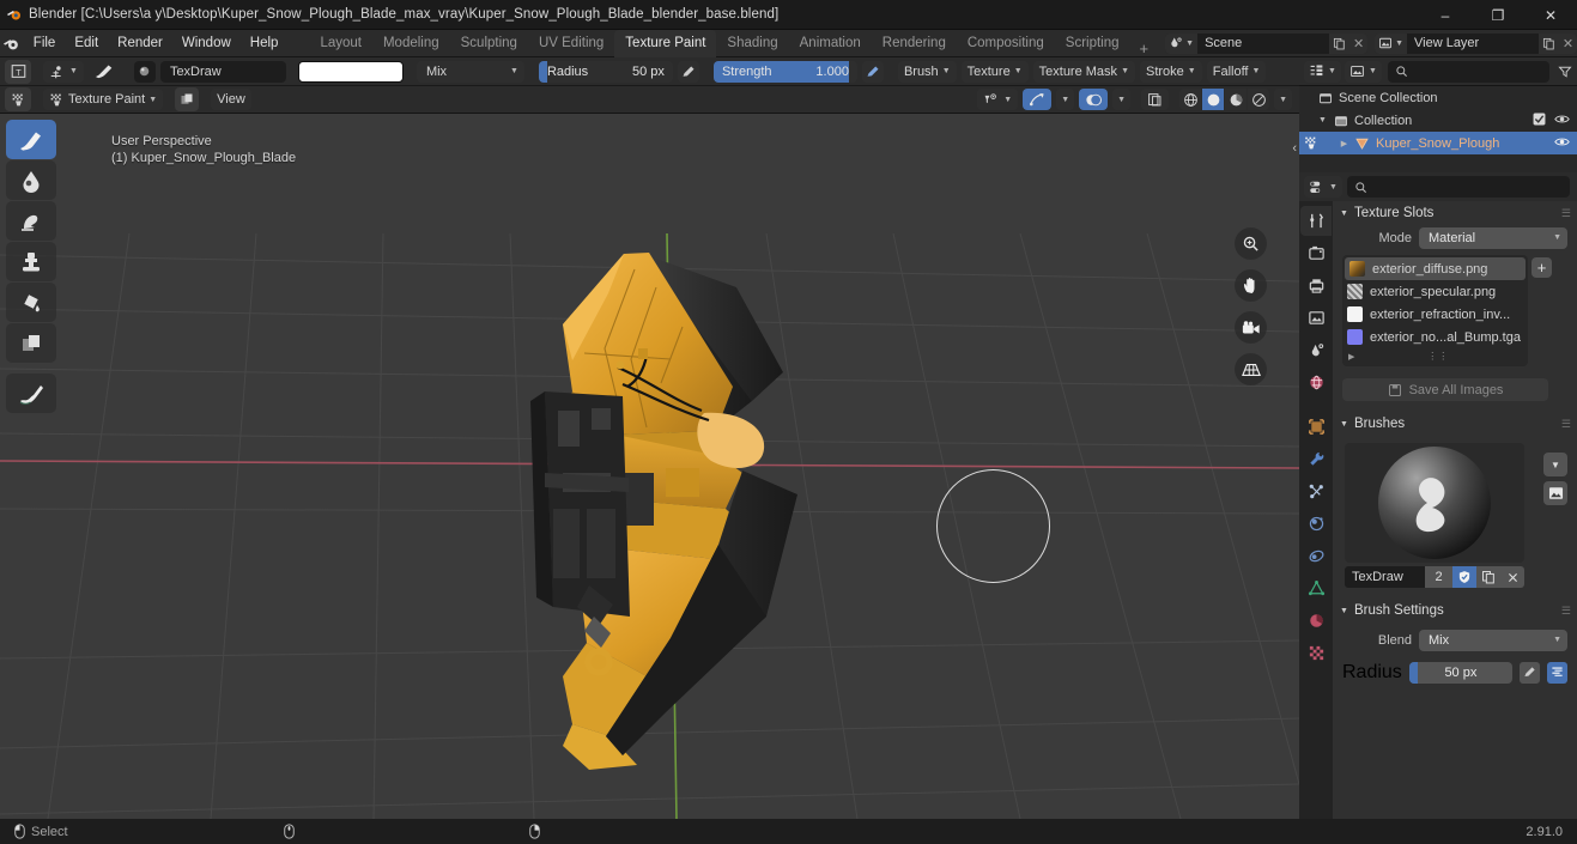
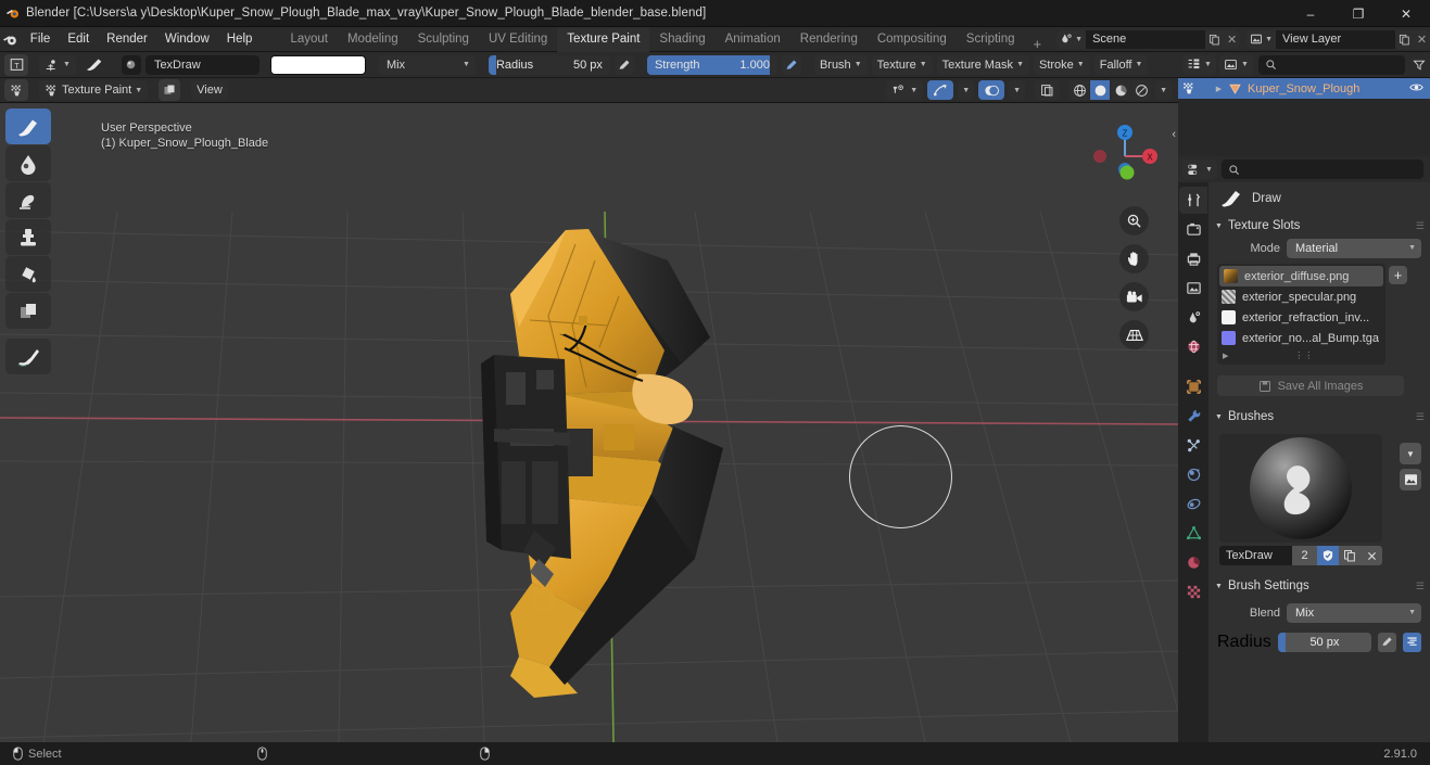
  Blender [C:\Users\a y\Desktop\Kuper_Snow_Plough_Blade_max_vray\Kuper_Snow_Plough_Blade_blender_base.blend]
  –
  ❐
  ✕
  File
  Edit
  Render
  Window
  Help
  Layout
  Modeling
  Sculpting
  UV Editing
  Texture Paint
  Shading
  Animation
  Rendering
  Compositing
  Scripting
  +
  Scene
  ✕
  View Layer
  ✕
  T
  TexDraw
  Mix
  Radius
  50 px
  Strength
  1.000
  Brush
  Texture
  Texture Mask
  Stroke
  Falloff
  Texture Paint
  View
  User Perspective
  (1) Kuper_Snow_Plough_Blade
+ Z
+ X
  ‹
- Scene Collection
- Collection
  Kuper_Snow_Plough
+ Draw
  Texture Slots
  ☰
  Mode
  Material
  exterior_diffuse.png
  exterior_specular.png
  exterior_refraction_inv...
  exterior_no...al_Bump.tga
  ⋮⋮
  +
  Save All Images
  Brushes
  ☰
  ▼
  TexDraw
  2
  Brush Settings
  ☰
  Blend
  Mix
  Radius
  50 px
  Select
  2.91.0
